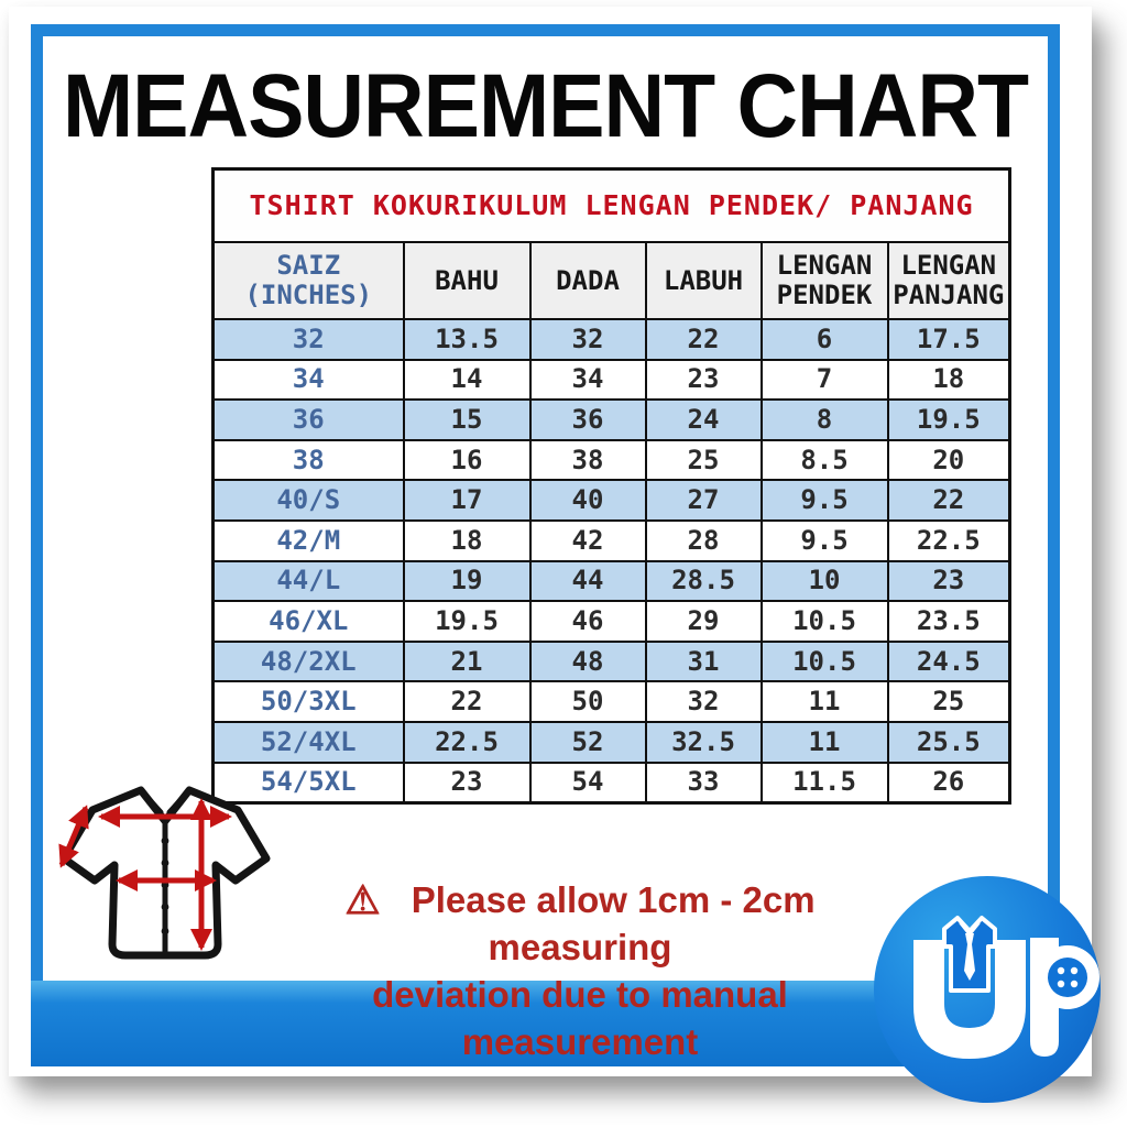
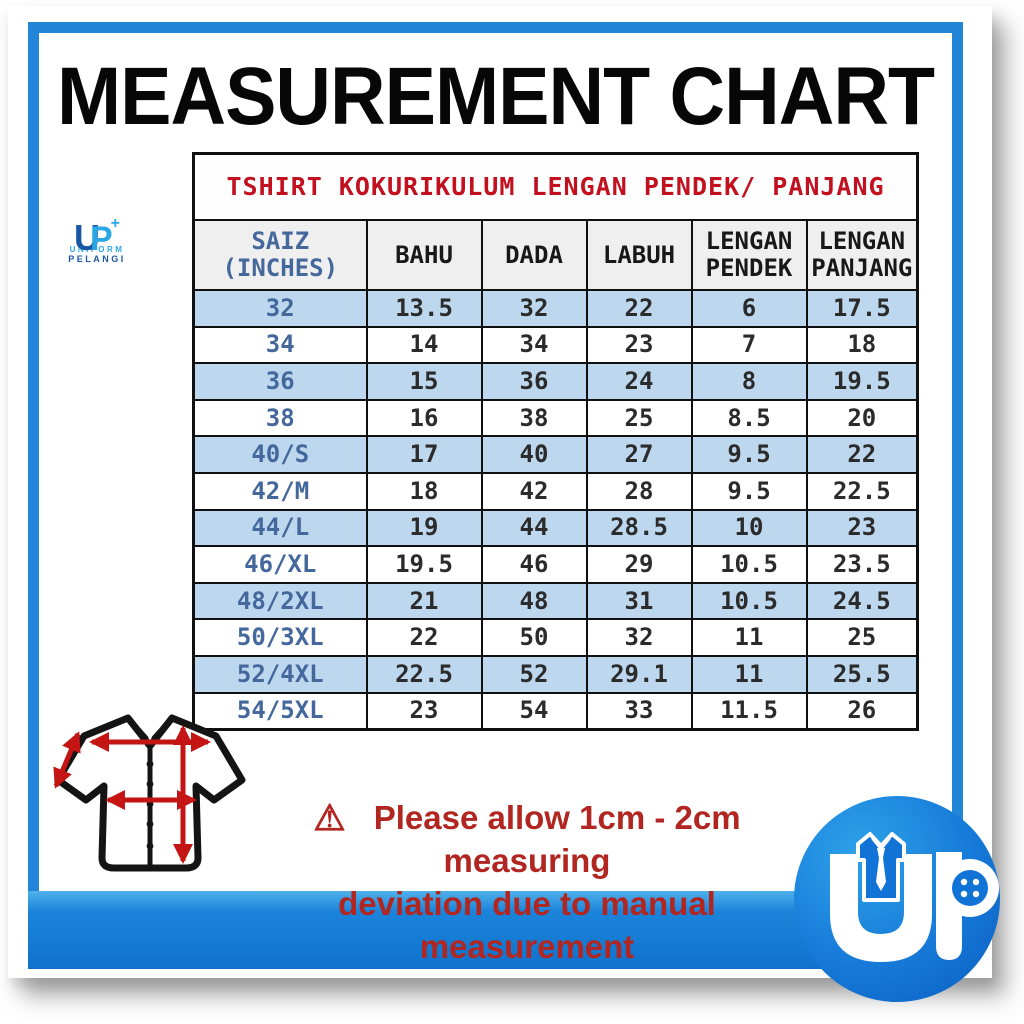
  MEASUREMENT CHART
+ UP+
+ UNIFORM
+ PELANGI
  TSHIRT KOKURIKULUM LENGAN PENDEK/ PANJANG
  SAIZ (INCHES)	BAHU	DADA	LABUH	LENGAN PENDEK	LENGAN PANJANG
  32	13.5	32	22	6	17.5
  34	14	34	23	7	18
  36	15	36	24	8	19.5
  38	16	38	25	8.5	20
  40/S	17	40	27	9.5	22
  42/M	18	42	28	9.5	22.5
  44/L	19	44	28.5	10	23
  46/XL	19.5	46	29	10.5	23.5
  48/2XL	21	48	31	10.5	24.5
  50/3XL	22	50	32	11	25
- 52/4XL	22.5	52	32.5	11	25.5
+ 52/4XL	22.5	52	29.1	11	25.5
  54/5XL	23	54	33	11.5	26
  ⚠ Please allow 1cm - 2cm measuring
  deviation due to manual measurement
